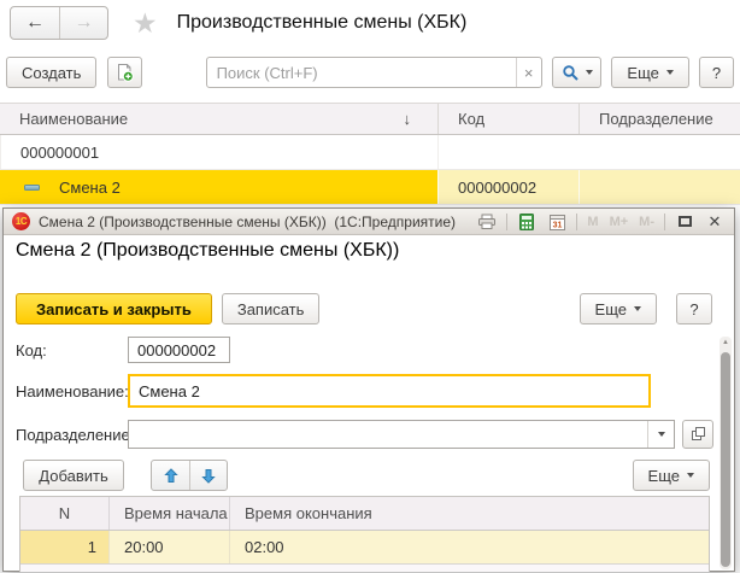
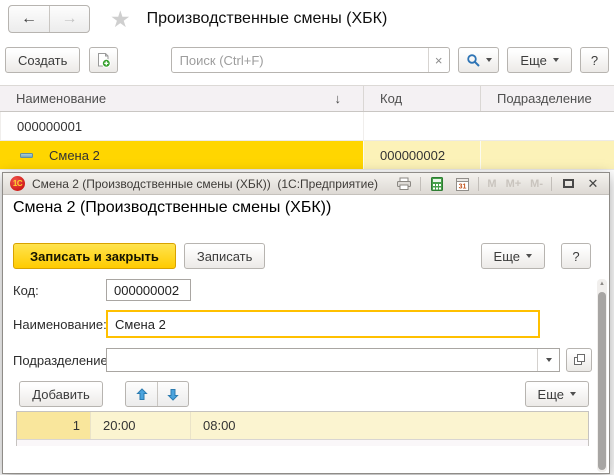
  ←
  →
  ★
  Производственные смены (ХБК)
  Создать
  Поиск (Ctrl+F)
  ×
  Еще
  ?
  Наименование
  ↓
  Код
  Подразделение
  000000001
  Смена 2
  000000002
  1С
  Смена 2 (Производственные смены (ХБК)) (1С:Предприятие)
  M
  M+
  M-
  ✕
  Смена 2 (Производственные смены (ХБК))
  Записать и закрыть
  Записать
  Еще
  ?
  Код:
  000000002
  Наименование:
  Смена 2
  Подразделение
  Добавить
  Еще
- N
- Время начала
- Время окончания
  1
  20:00
- 02:00
+ 08:00
